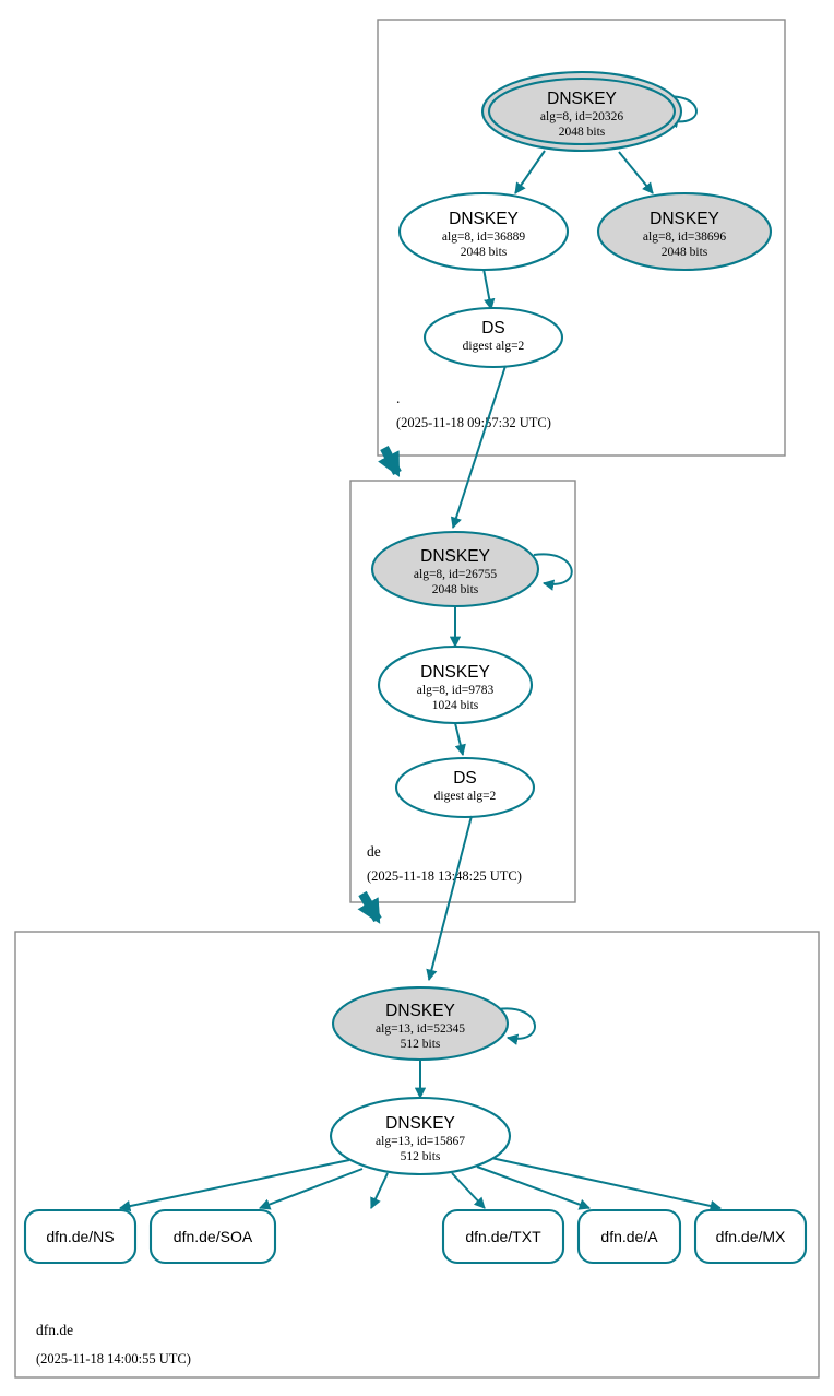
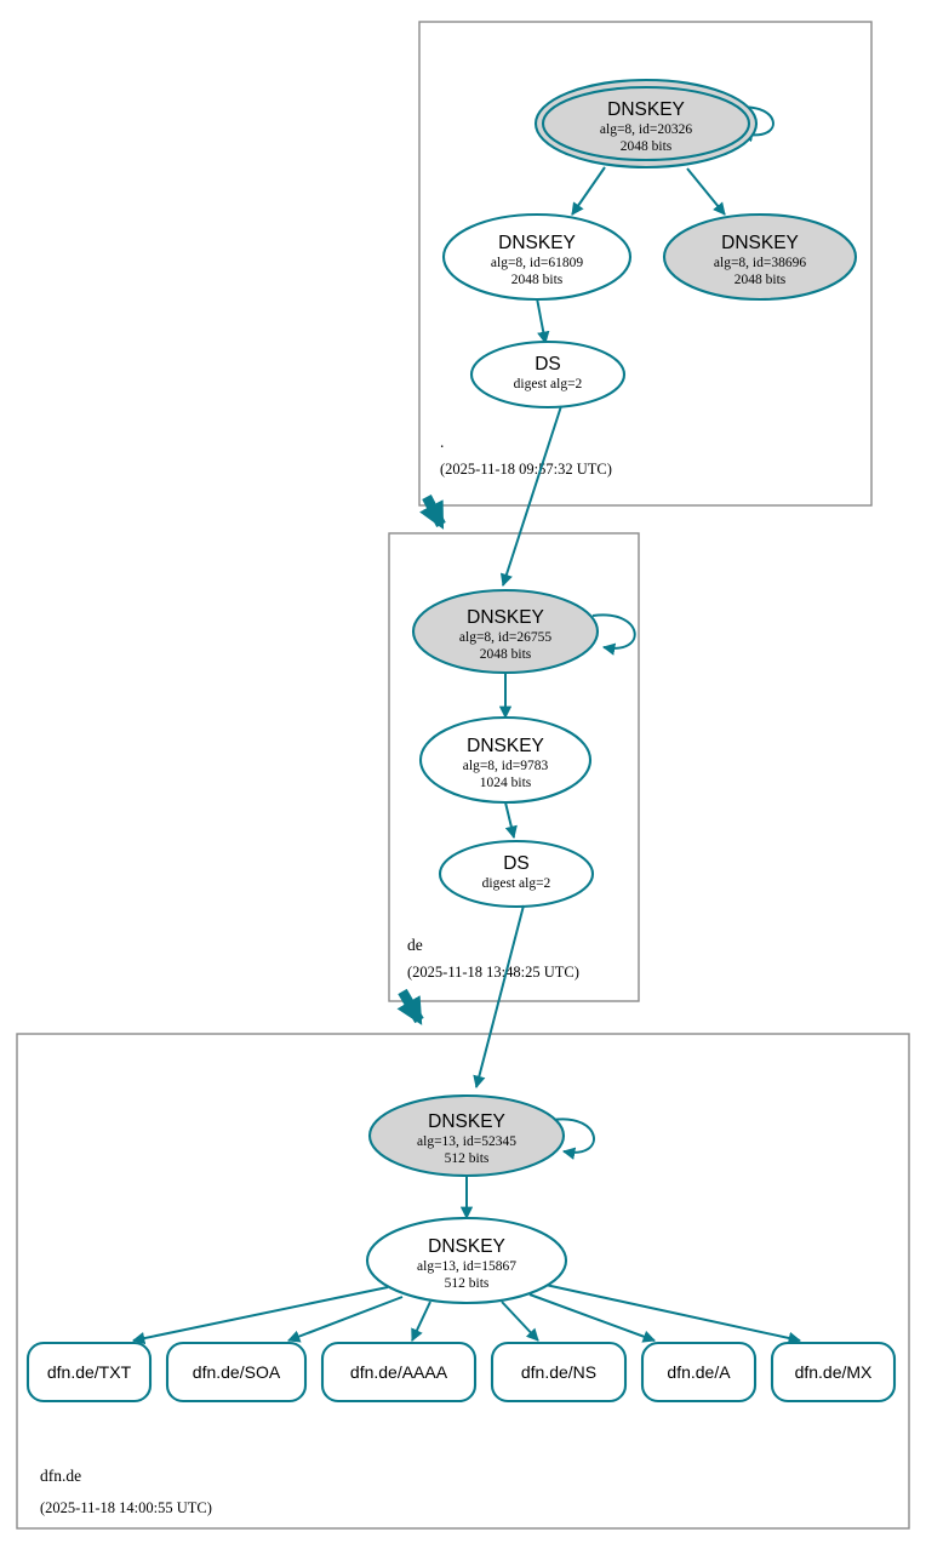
  DNSKEY
  alg=8, id=20326
  2048 bits
  DNSKEY
- alg=8, id=36889
+ alg=8, id=61809
  2048 bits
  DNSKEY
  alg=8, id=38696
  2048 bits
  DS
  digest alg=2
  .
  (2025-11-18 09:57:32 UTC)
  DNSKEY
  alg=8, id=26755
  2048 bits
  DNSKEY
  alg=8, id=9783
  1024 bits
  DS
  digest alg=2
  de
  (2025-11-18 13:48:25 UTC)
  DNSKEY
  alg=13, id=52345
  512 bits
  DNSKEY
  alg=13, id=15867
  512 bits
- dfn.de/NS
+ dfn.de/TXT
  dfn.de/SOA
+ dfn.de/AAAA
- dfn.de/TXT
+ dfn.de/NS
  dfn.de/A
  dfn.de/MX
  dfn.de
  (2025-11-18 14:00:55 UTC)
